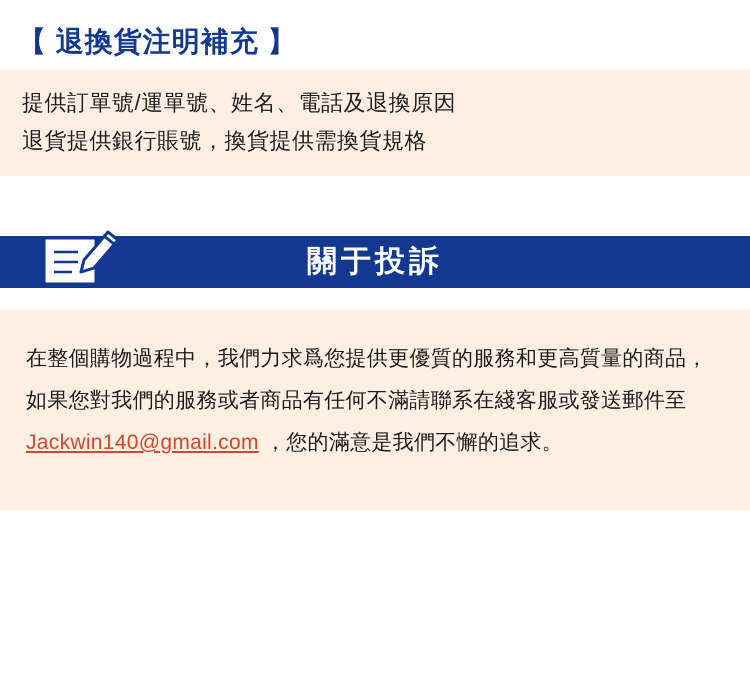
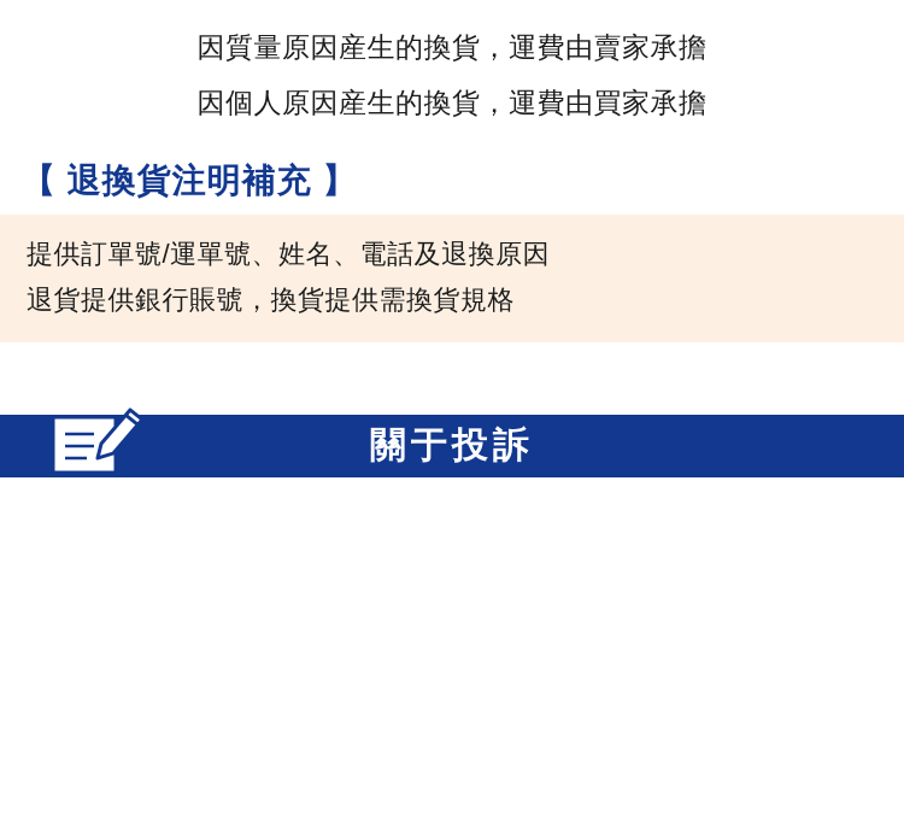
+ 因質量原因産生的換貨，運費由賣家承擔
+ 因個人原因産生的換貨，運費由買家承擔
  【 退換貨注明補充 】
  提供訂單號/運單號、姓名、電話及退換原因
  退貨提供銀行賬號，換貨提供需換貨規格
  關于投訴
- 在整個購物過程中，我們力求爲您提供更優質的服務和更高質量的商品，如果您對我們的服務或者商品有任何不滿請聯系在綫客服或發送郵件至 Jackwin140@gmail.com ，您的滿意是我們不懈的追求。
